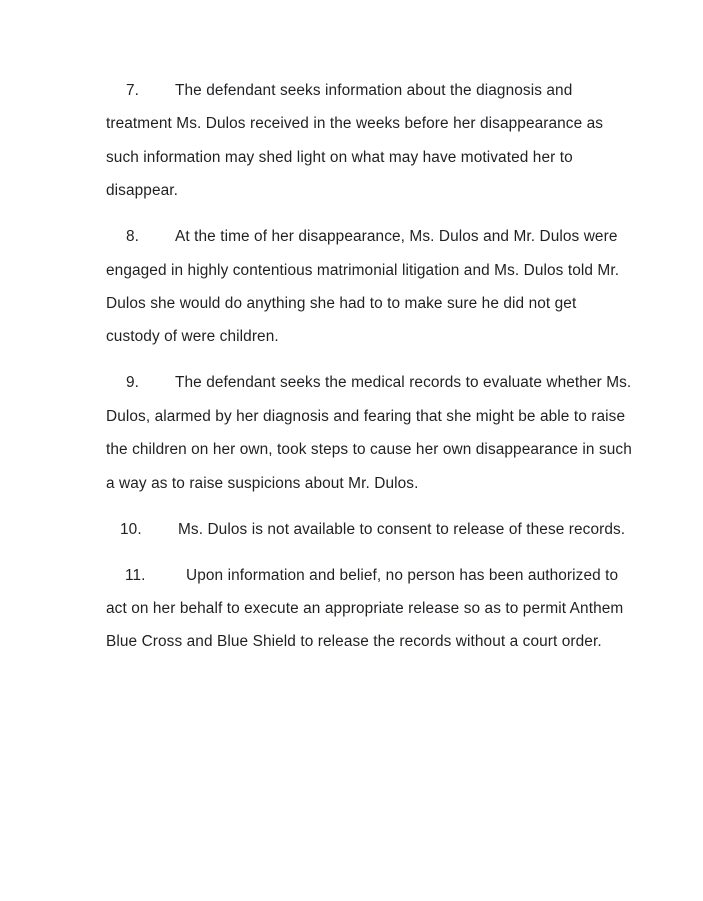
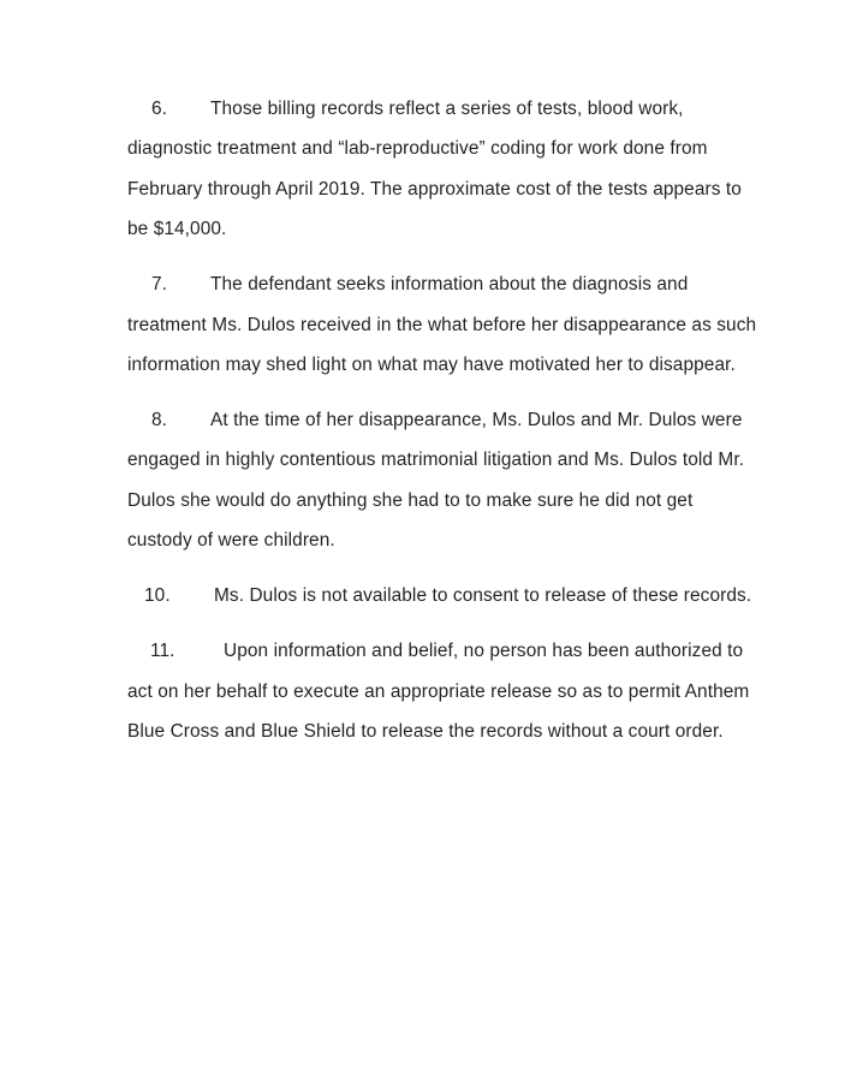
+ 6. Those billing records reflect a series of tests, blood work, diagnostic treatment and “lab-reproductive” coding for work done from February through April 2019. The approximate cost of the tests appears to be $14,000.
- 7. The defendant seeks information about the diagnosis and treatment Ms. Dulos received in the weeks before her disappearance as such information may shed light on what may have motivated her to disappear.
+ 7. The defendant seeks information about the diagnosis and treatment Ms. Dulos received in the what before her disappearance as such information may shed light on what may have motivated her to disappear.
  8. At the time of her disappearance, Ms. Dulos and Mr. Dulos were engaged in highly contentious matrimonial litigation and Ms. Dulos told Mr. Dulos she would do anything she had to to make sure he did not get custody of were children.
- 9. The defendant seeks the medical records to evaluate whether Ms. Dulos, alarmed by her diagnosis and fearing that she might be able to raise the children on her own, took steps to cause her own disappearance in such a way as to raise suspicions about Mr. Dulos.
  10. Ms. Dulos is not available to consent to release of these records.
  11. Upon information and belief, no person has been authorized to act on her behalf to execute an appropriate release so as to permit Anthem Blue Cross and Blue Shield to release the records without a court order.
